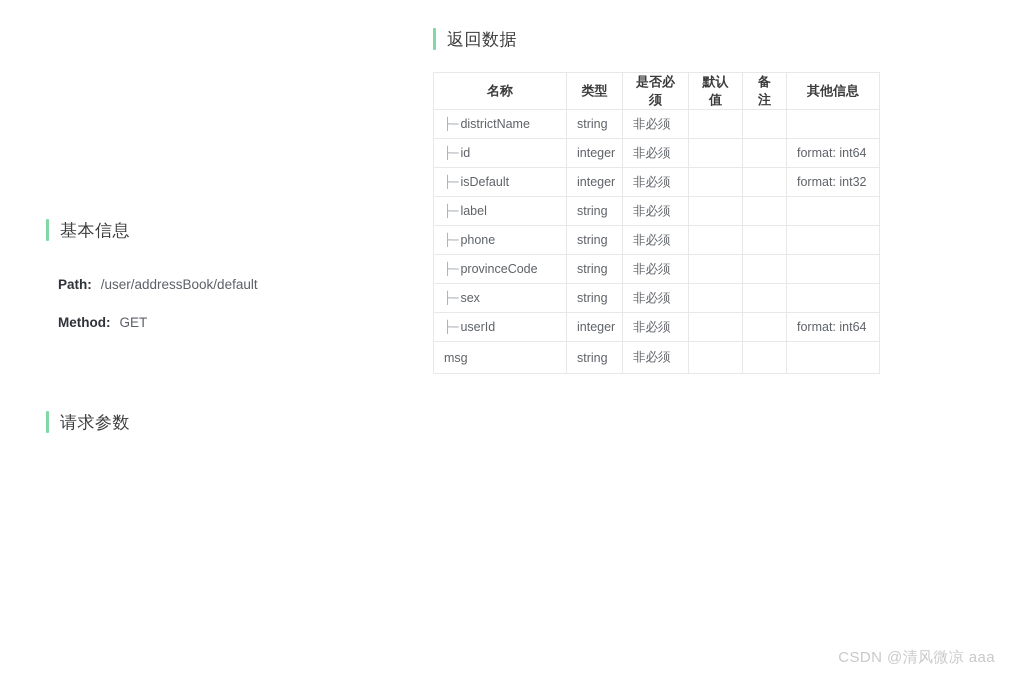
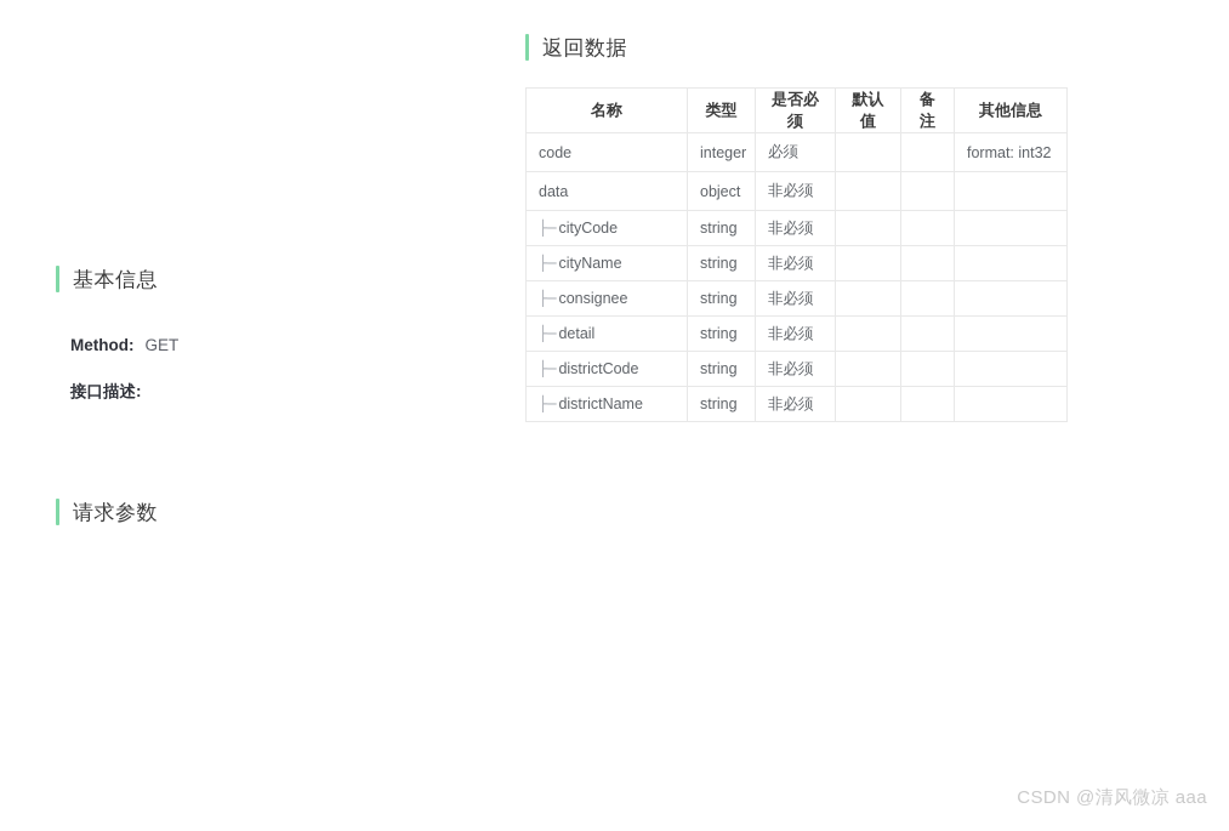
  基本信息
- Path:
- /user/addressBook/default
  Method:
  GET
+ 接口描述:
  请求参数
  返回数据
  名称	类型	是否必须	默认值	备注	其他信息
+ code	integer	必须			format: int32
+ data	object	非必须
+ ├─ cityCode	string	非必须
+ ├─ cityName	string	非必须
+ ├─ consignee	string	非必须
+ ├─ detail	string	非必须
+ ├─ districtCode	string	非必须
  ├─ districtName	string	非必须
- ├─ id	integer	非必须			format: int64
- ├─ isDefault	integer	非必须			format: int32
- ├─ label	string	非必须
- ├─ phone	string	非必须
- ├─ provinceCode	string	非必须
- ├─ sex	string	非必须
- ├─ userId	integer	非必须			format: int64
- msg	string	非必须
  CSDN @清风微凉 aaa
